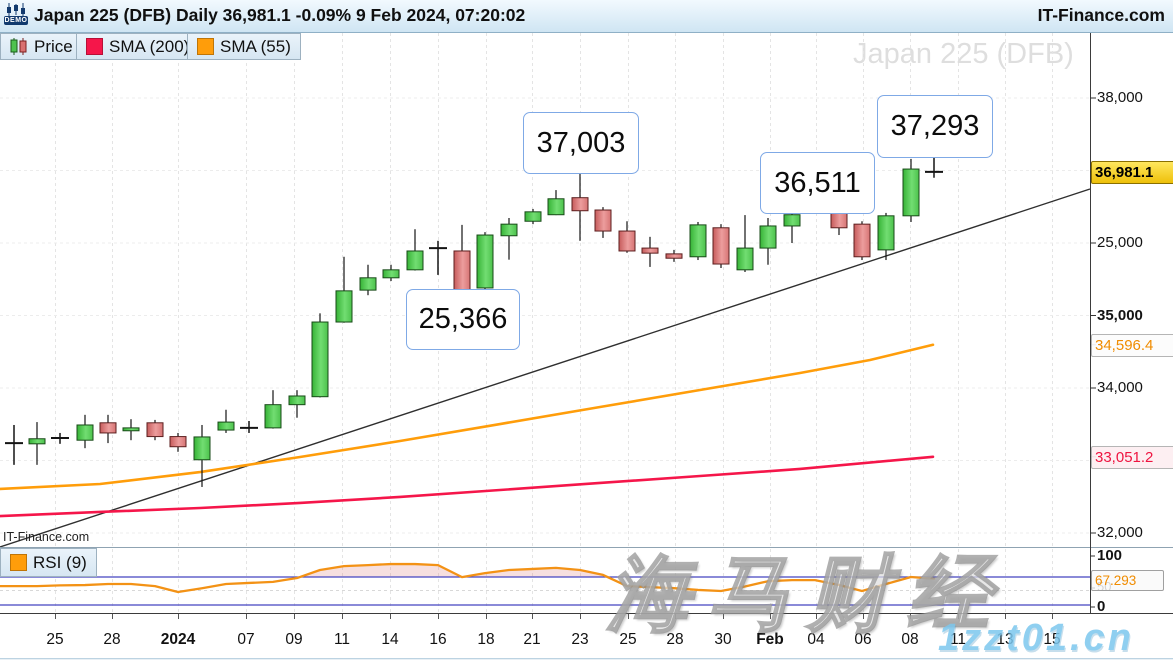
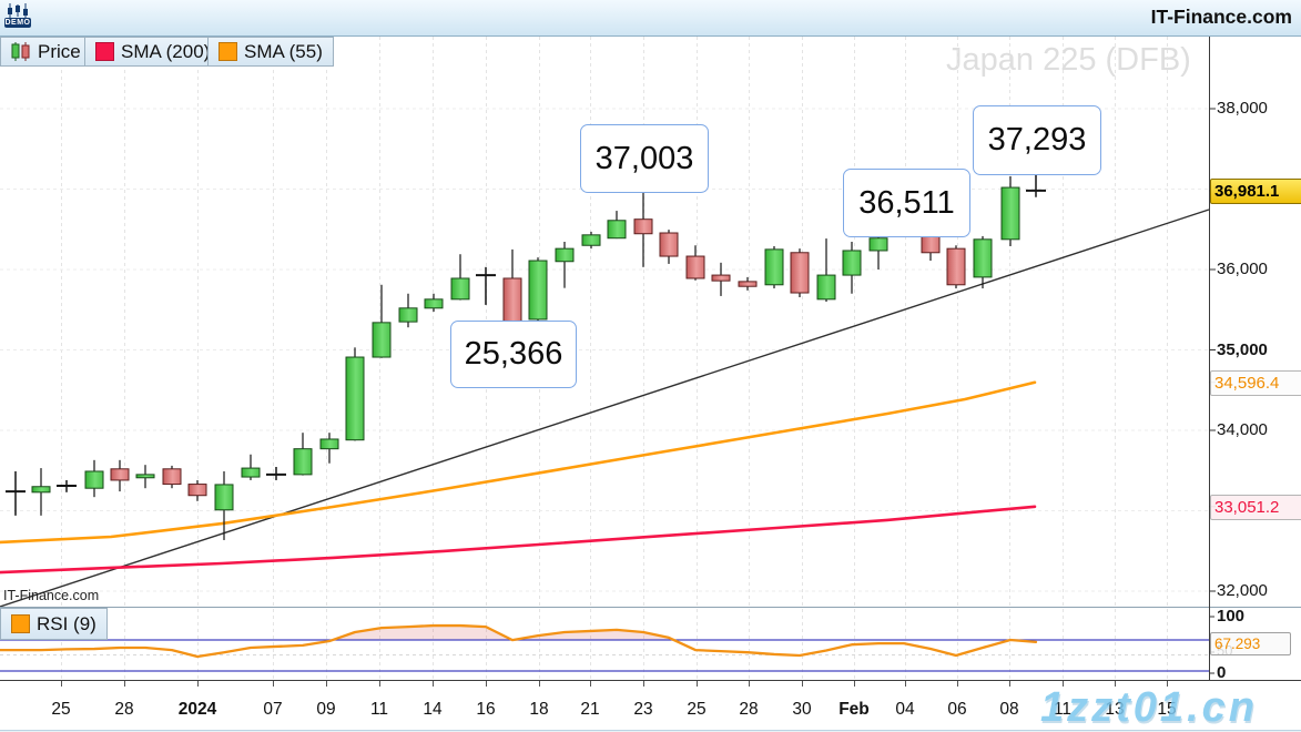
  Japan 225 (DFB)
- Japan 225 (DFB) Daily 36,981.1 -0.09% 9 Feb 2024, 07:20:02
  IT-Finance.com
  Price
  SMA (200
  SMA (55)
  RSI (9)
  IT-Finance.com
  38,000
  36,981.1
- 25,000
+ 36,000
  35,000
  34,596.4
  34,000
  33,051.2
  32,000
  100
  50
  0
  67.293
  25
  28
  2024
  07
  09
  11
  14
  16
  18
  21
  23
  25
  28
  30
  Feb
  04
  06
  08
  11
  13
  15
  37,003
  25,366
  36,511
  37,293
- 海马财经
  1zzt01.cn
